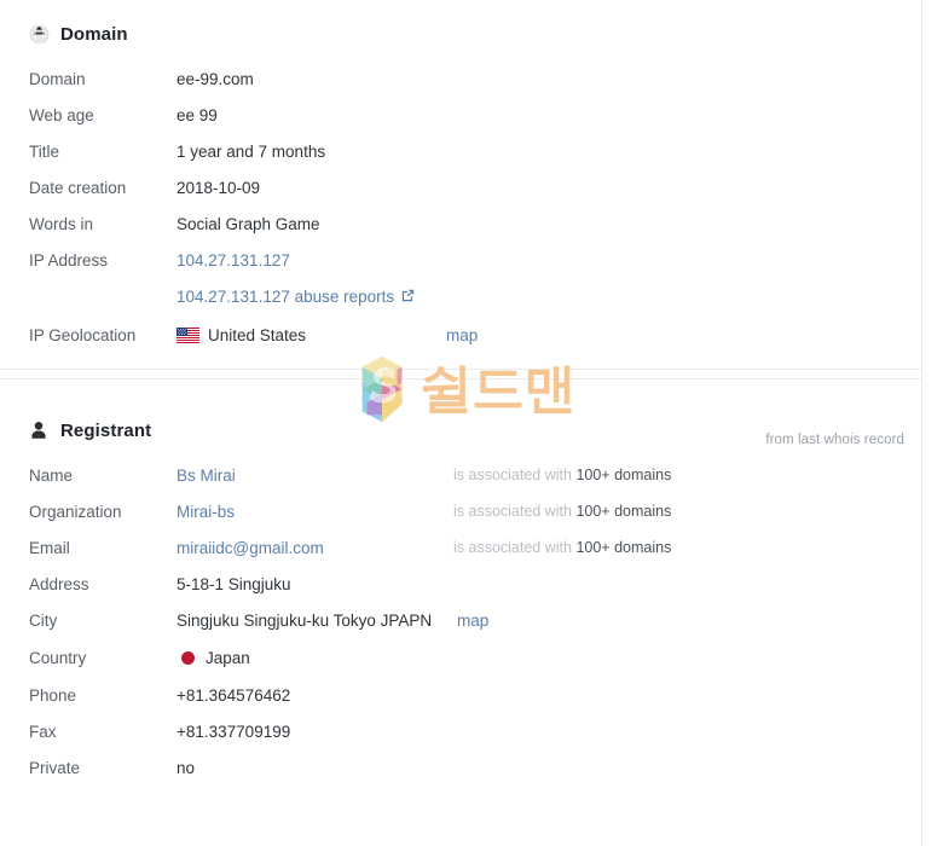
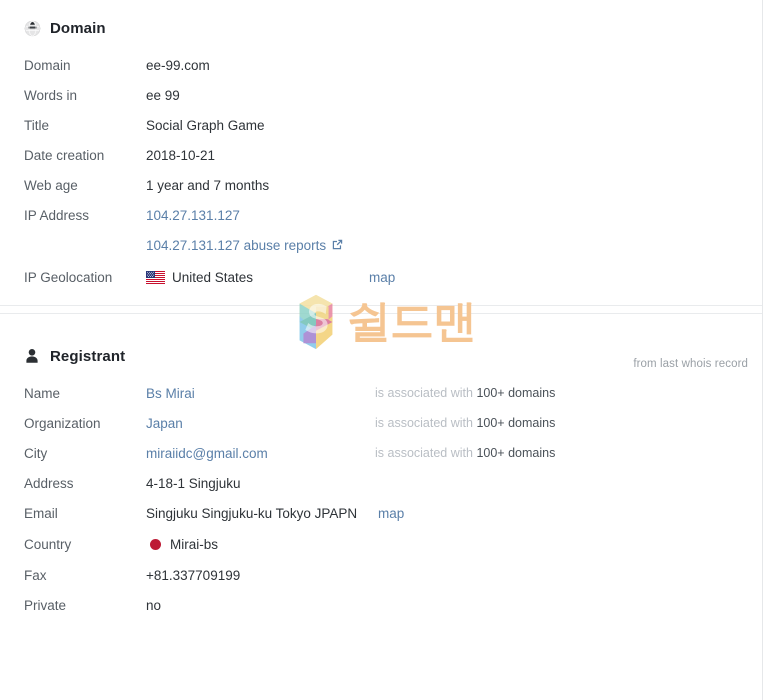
  Domain
  Domain
  ee-99.com
- Web age
+ Words in
  ee 99
  Title
- 1 year and 7 months
+ Social Graph Game
  Date creation
- 2018-10-09
+ 2018-10-21
- Words in
+ Web age
- Social Graph Game
+ 1 year and 7 months
  IP Address
  104.27.131.127
  104.27.131.127 abuse reports
  IP Geolocation
  United States
  map
  Registrant
  from last whois record
  Name
  Bs Mirai
  is associated with 100+ domains
  Organization
- Mirai-bs
+ Japan
  is associated with 100+ domains
- Email
+ City
  miraiidc@gmail.com
  is associated with 100+ domains
  Address
- 5-18-1 Singjuku
+ 4-18-1 Singjuku
- City
+ Email
  Singjuku Singjuku-ku Tokyo JPAPN
  map
  Country
- Japan
+ Mirai-bs
- Phone
- +81.364576462
  Fax
  +81.337709199
  Private
  no
  쉴드맨
